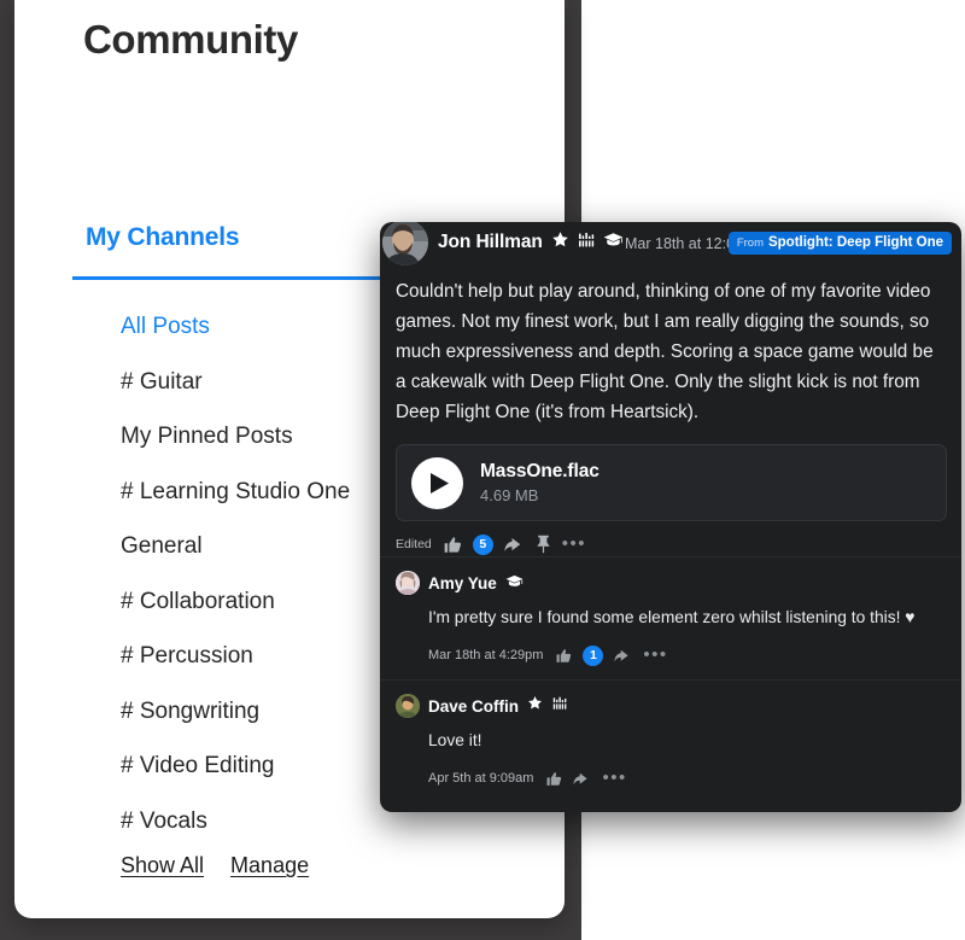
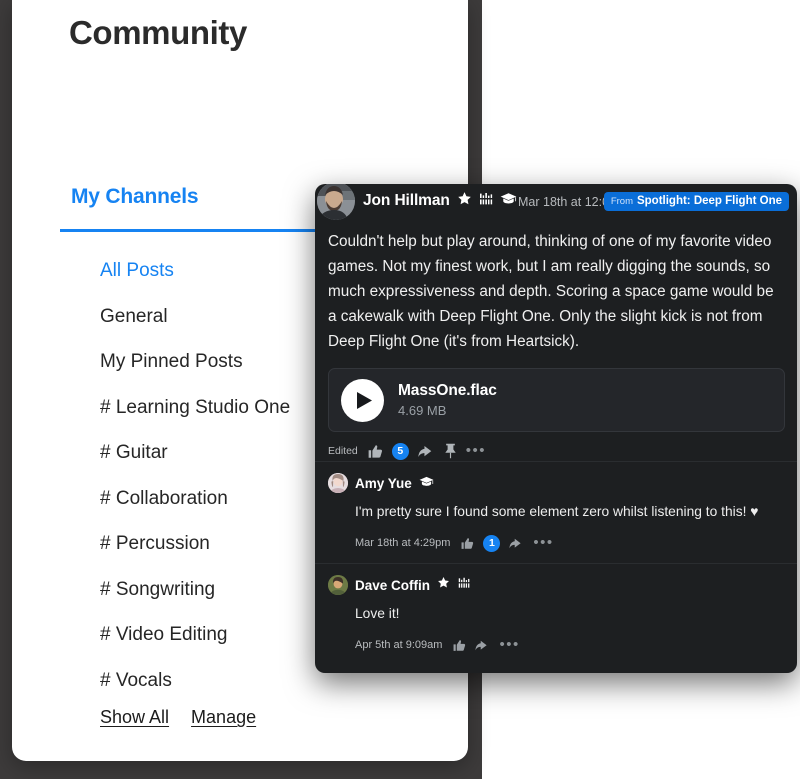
  Community
  My Channels
  All Posts
- # Guitar
+ General
  My Pinned Posts
  # Learning Studio One
- General
+ # Guitar
  # Collaboration
  # Percussion
  # Songwriting
  # Video Editing
  # Vocals
  Show All
  Manage
  Jon Hillman
  Mar 18th at 12:
  From
  Spotlight: Deep Flight One
  Couldn't help but play around, thinking of one of my favorite video games. Not my finest work, but I am really digging the sounds, so much expressiveness and depth. Scoring a space game would be a cakewalk with Deep Flight One. Only the slight kick is not from Deep Flight One (it's from Heartsick).
  MassOne.flac
  4.69 MB
  Edited
  5
  •••
  Amy Yue
  I'm pretty sure I found some element zero whilst listening to this! ♥
  Mar 18th at 4:29pm
  1
  •••
  Dave Coffin
  Love it!
  Apr 5th at 9:09am
  •••
